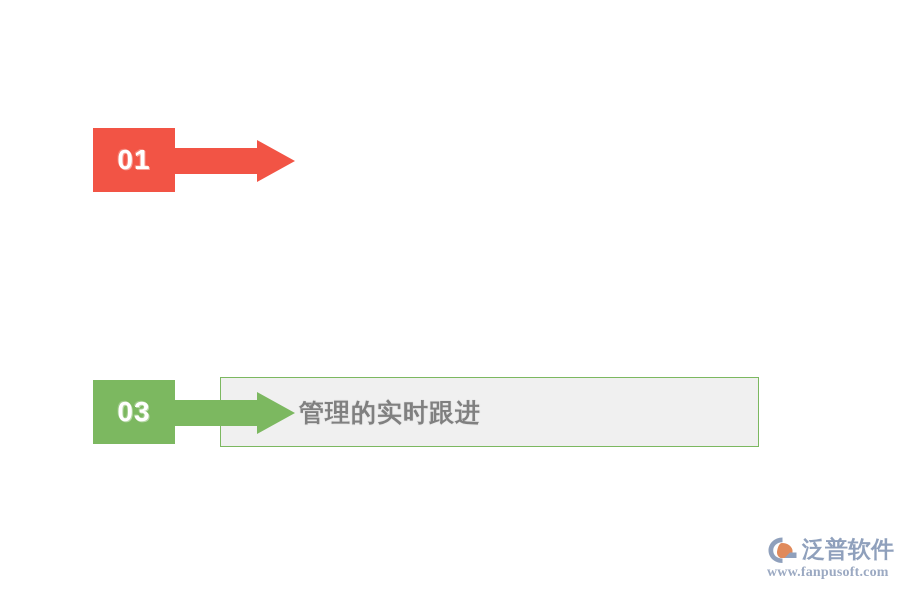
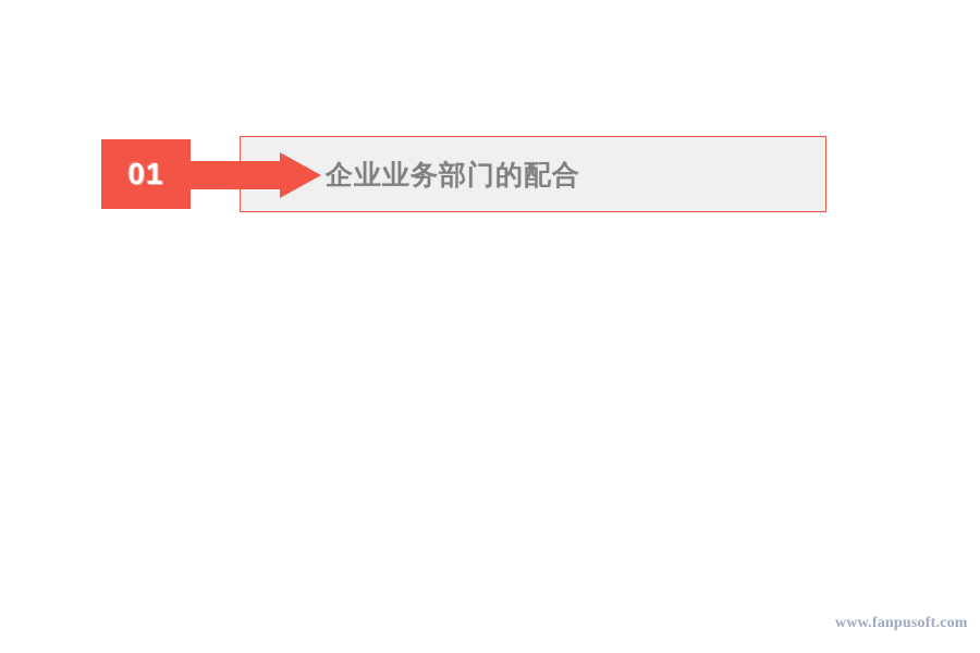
+ 企业业务部门的配合
  01
- 管理的实时跟进
- 03
- 泛普软件
  www.fanpusoft.com
